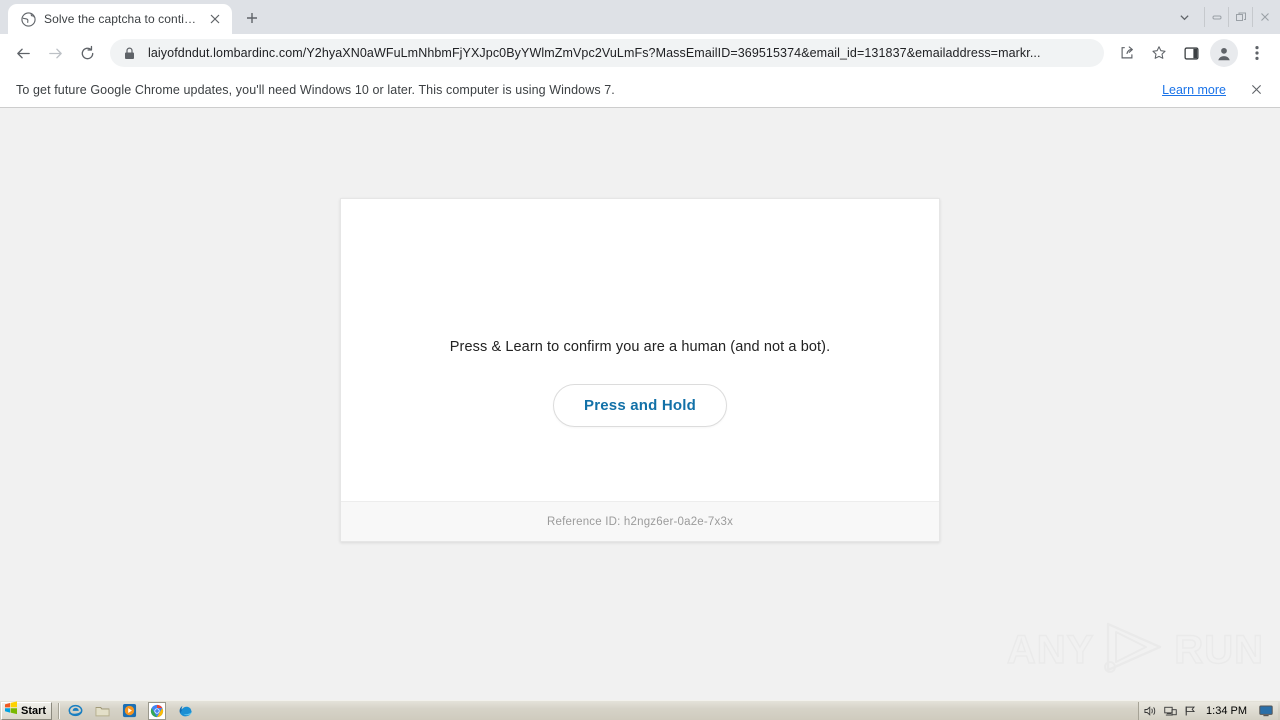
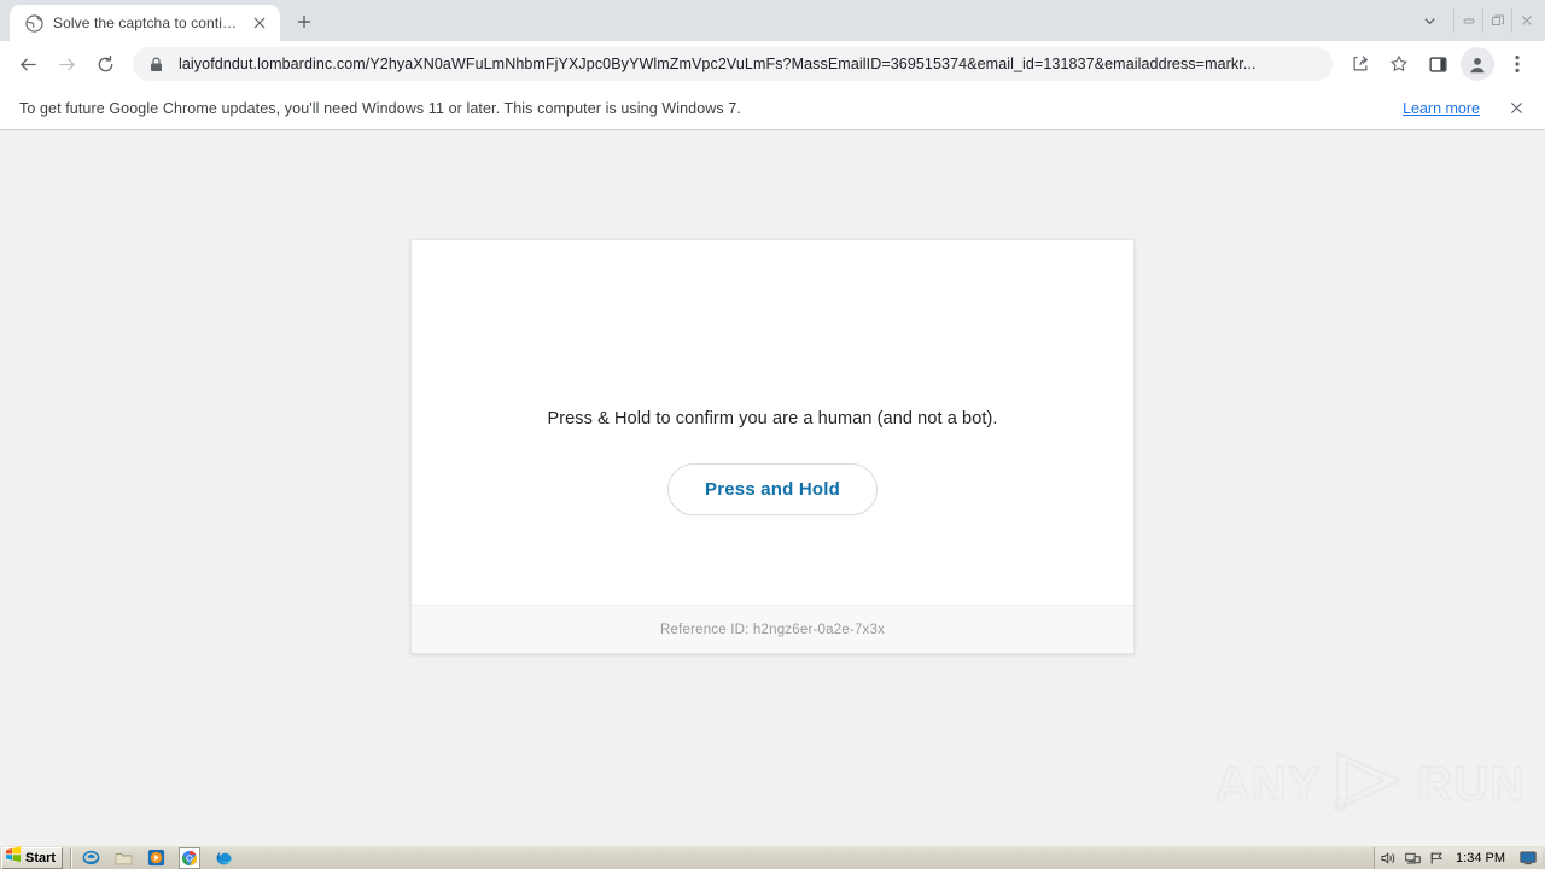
  Solve the captcha to continu
  laiyofdndut.lombardinc.com/Y2hyaXN0aWFuLmNhbmFjYXJpc0ByYWlmZmVpc2VuLmFs?MassEmailID=369515374&email_id=131837&emailaddress=markr...
- To get future Google Chrome updates, you'll need Windows 10 or later. This computer is using Windows 7.
+ To get future Google Chrome updates, you'll need Windows 11 or later. This computer is using Windows 7.
  Learn more
- Press & Learn to confirm you are a human (and not a bot).
+ Press & Hold to confirm you are a human (and not a bot).
  Press and Hold
  Reference ID: h2ngz6er-0a2e-7x3x
  Start
  1:34 PM
